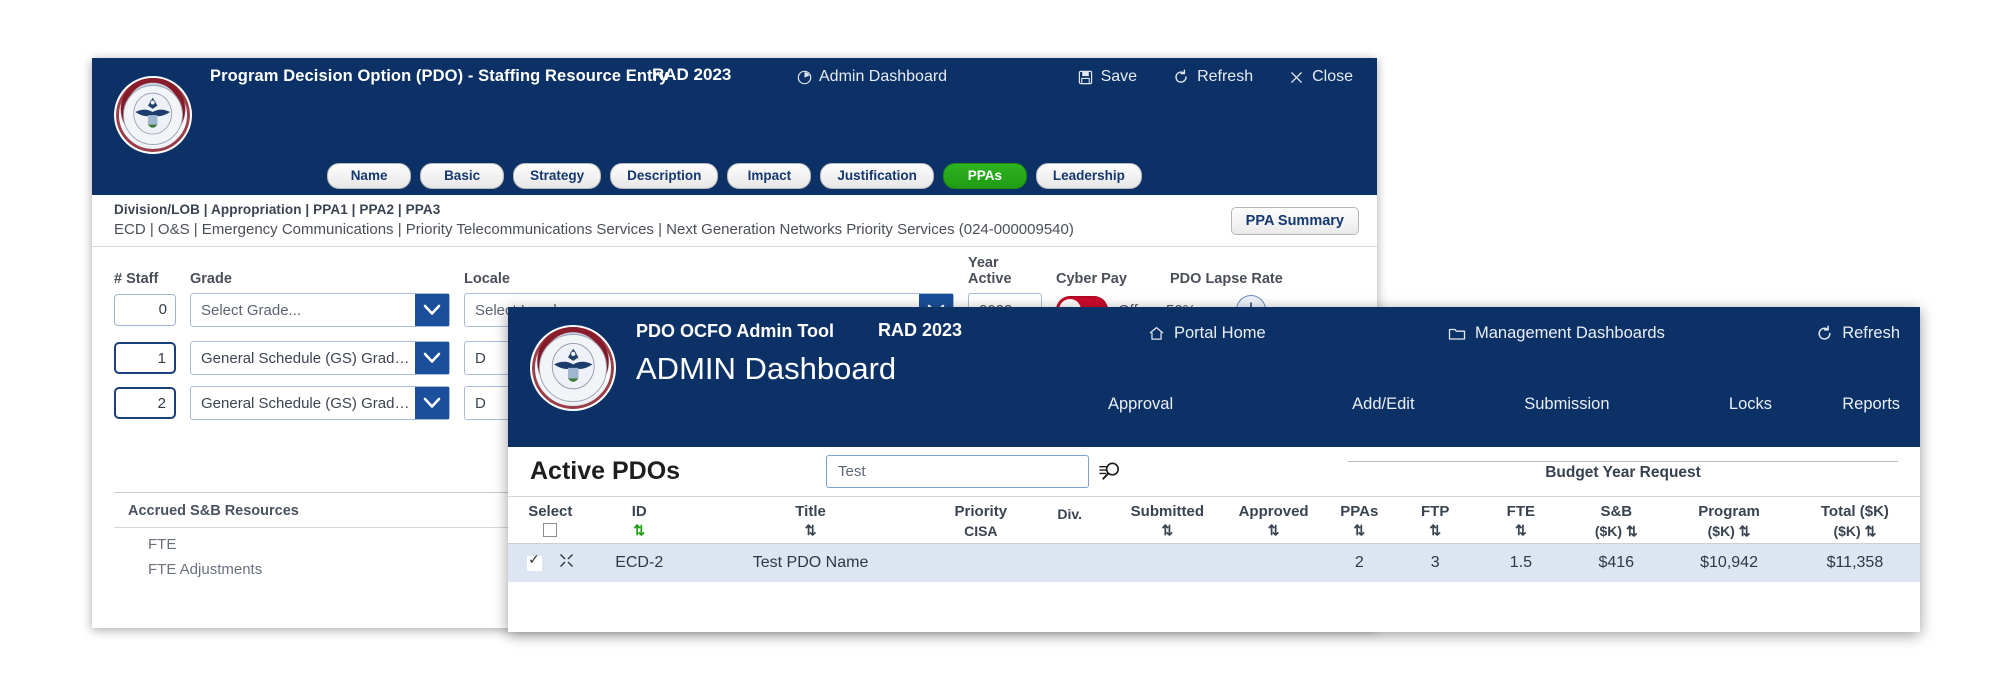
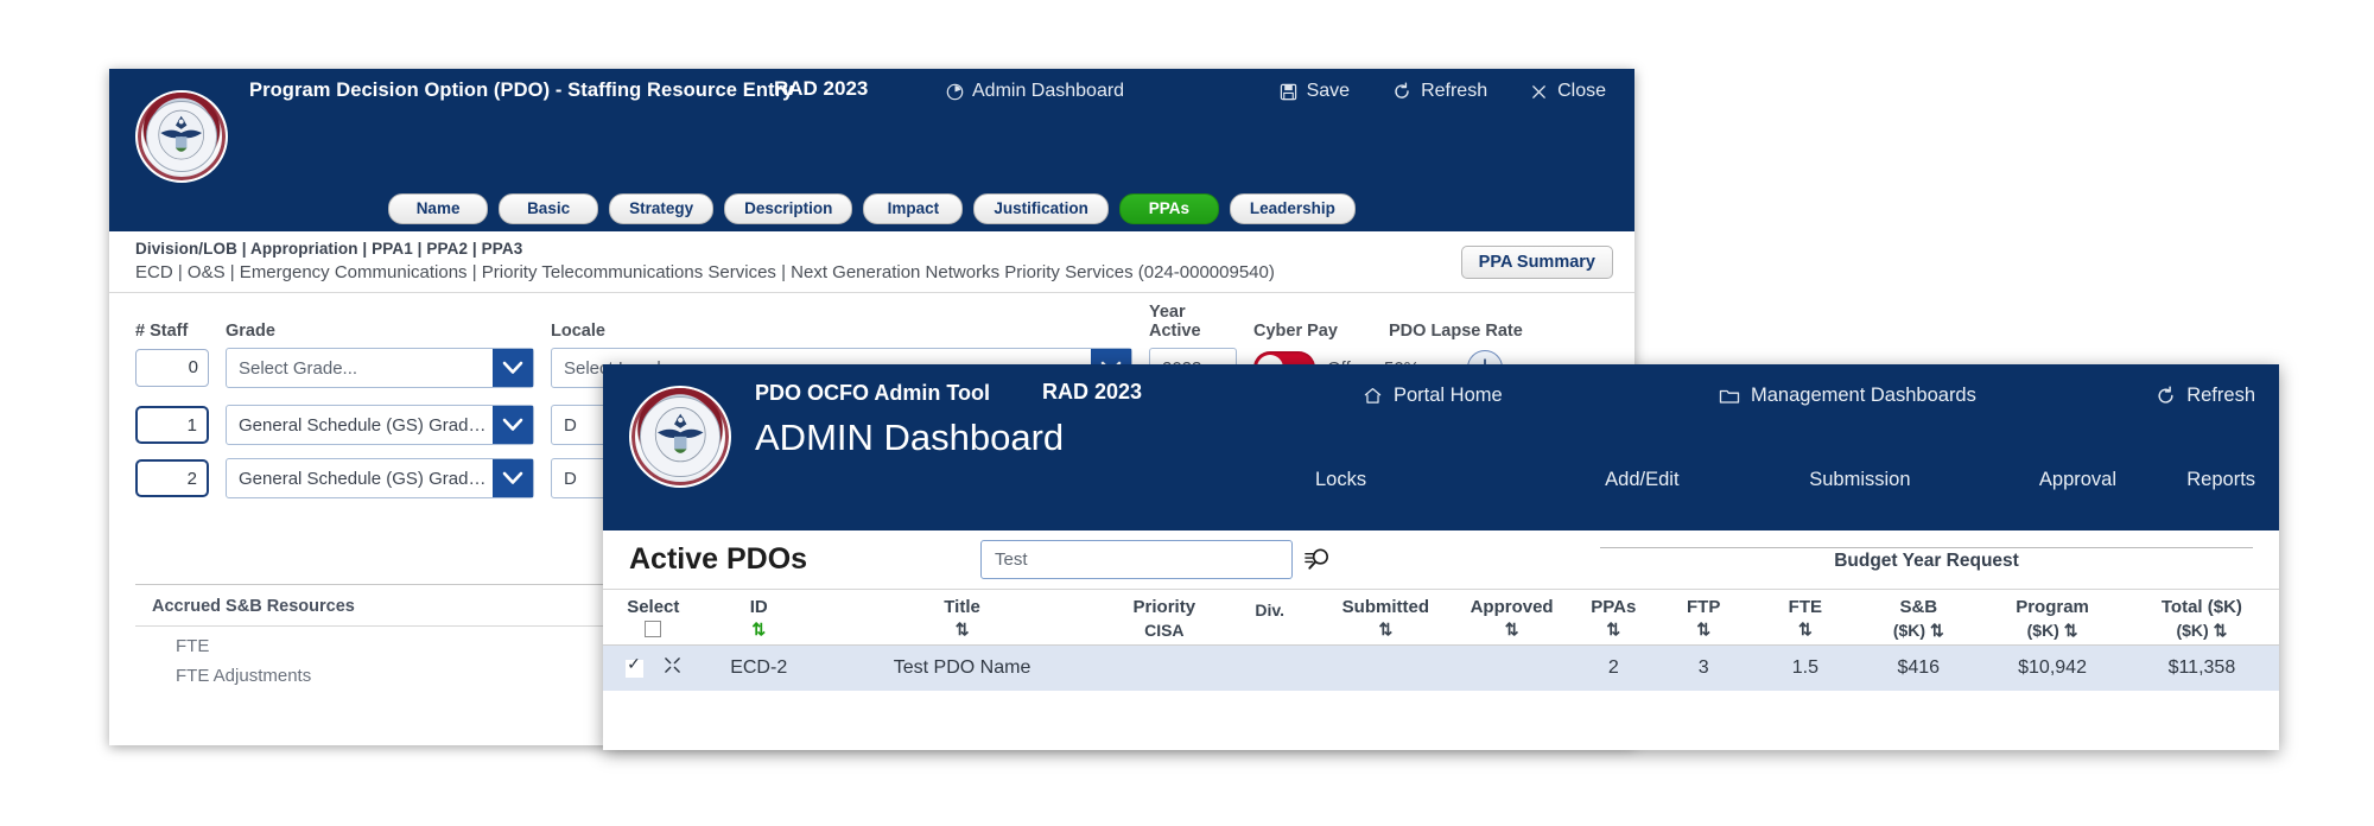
  Program Decision Option (PDO) - Staffing Resource Entry
  RAD 2023
  Admin Dashboard
  Save
  Refresh
  Close
  Name
  Basic
  Strategy
  Description
  Impact
  Justification
  PPAs
  Leadership
  Division/LOB | Appropriation | PPA1 | PPA2 | PPA3
  ECD | O&S | Emergency Communications | Priority Telecommunications Services | Next Generation Networks Priority Services (024-000009540)
  PPA Summary
  # Staff
  Grade
  Locale
  Year Active
  Cyber Pay
  PDO Lapse Rate
  0
  Select Grade...
  1
  General Schedule (GS) Grade 1
  D
  2
  General Schedule (GS) Grade 1
  D
  Accrued S&B Resources
  FTE
  FTE Adjustments
  PDO OCFO Admin Tool
  RAD 2023
  ADMIN Dashboard
  Portal Home
  Management Dashboards
  Refresh
- Approval
+ Locks
  Add/Edit
  Submission
- Locks
+ Approval
  Reports
  Active PDOs
  Test
  Budget Year Request
  Select	ID ⇅	Title ⇅	Priority CISA	Div.	Submitted ⇅	Approved ⇅	PPAs ⇅	FTP ⇅	FTE ⇅	S&B ($K) ⇅	Program ($K) ⇅	Total ($K) ($K) ⇅
  	ECD-2	Test PDO Name					2	3	1.5	$416	$10,942	$11,358
